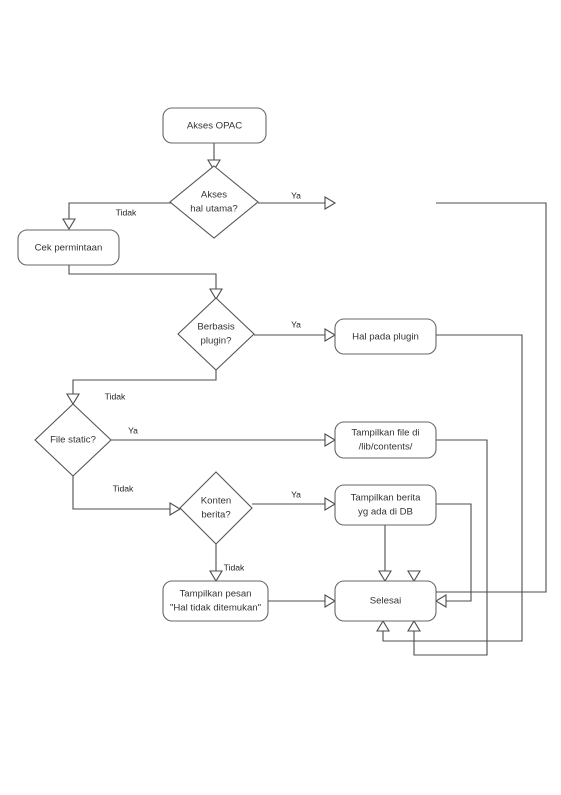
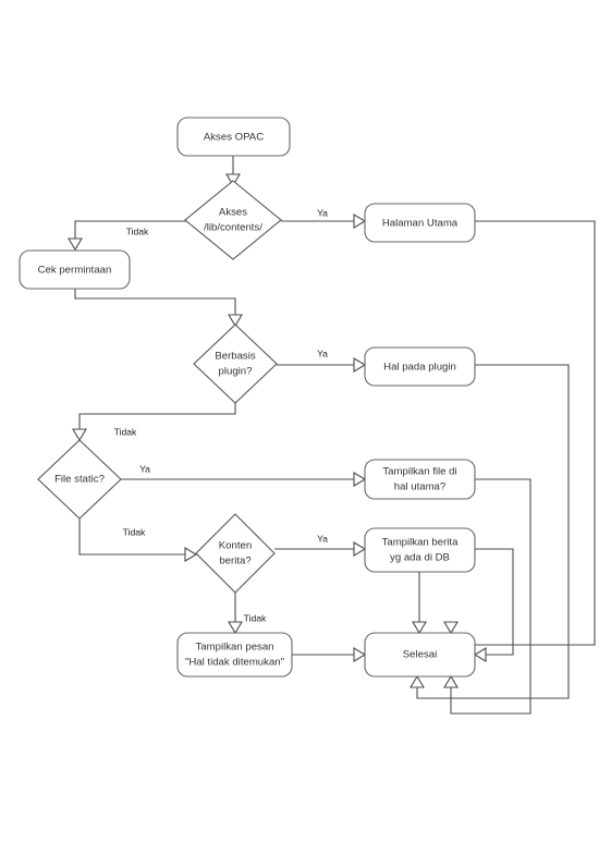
  Ya
  Tidak
  Ya
  Tidak
  Ya
  Tidak
  Ya
  Tidak
  Akses OPAC
  Akses
- hal utama?
+ /lib/contents/
+ Halaman Utama
  Cek permintaan
  Berbasis
  plugin?
  Hal pada plugin
  File static?
  Tampilkan file di
- /lib/contents/
+ hal utama?
  Konten
  berita?
  Tampilkan berita
  yg ada di DB
  Tampilkan pesan
  "Hal tidak ditemukan"
  Selesai
